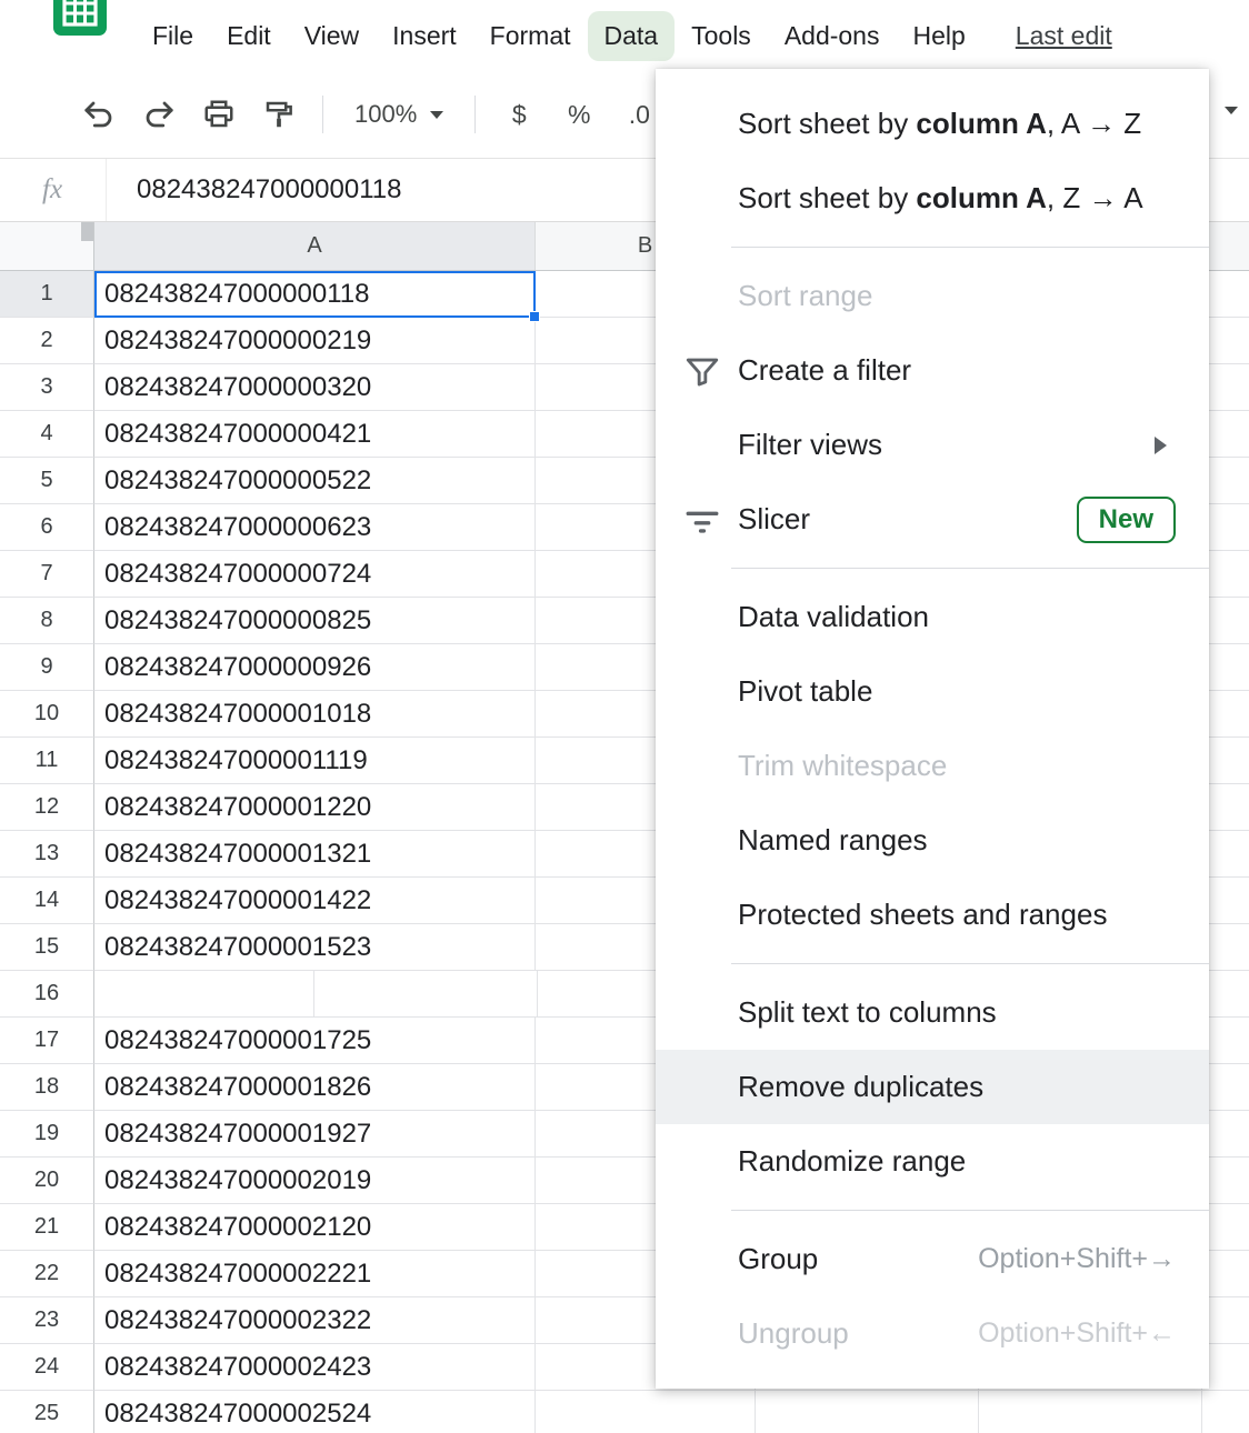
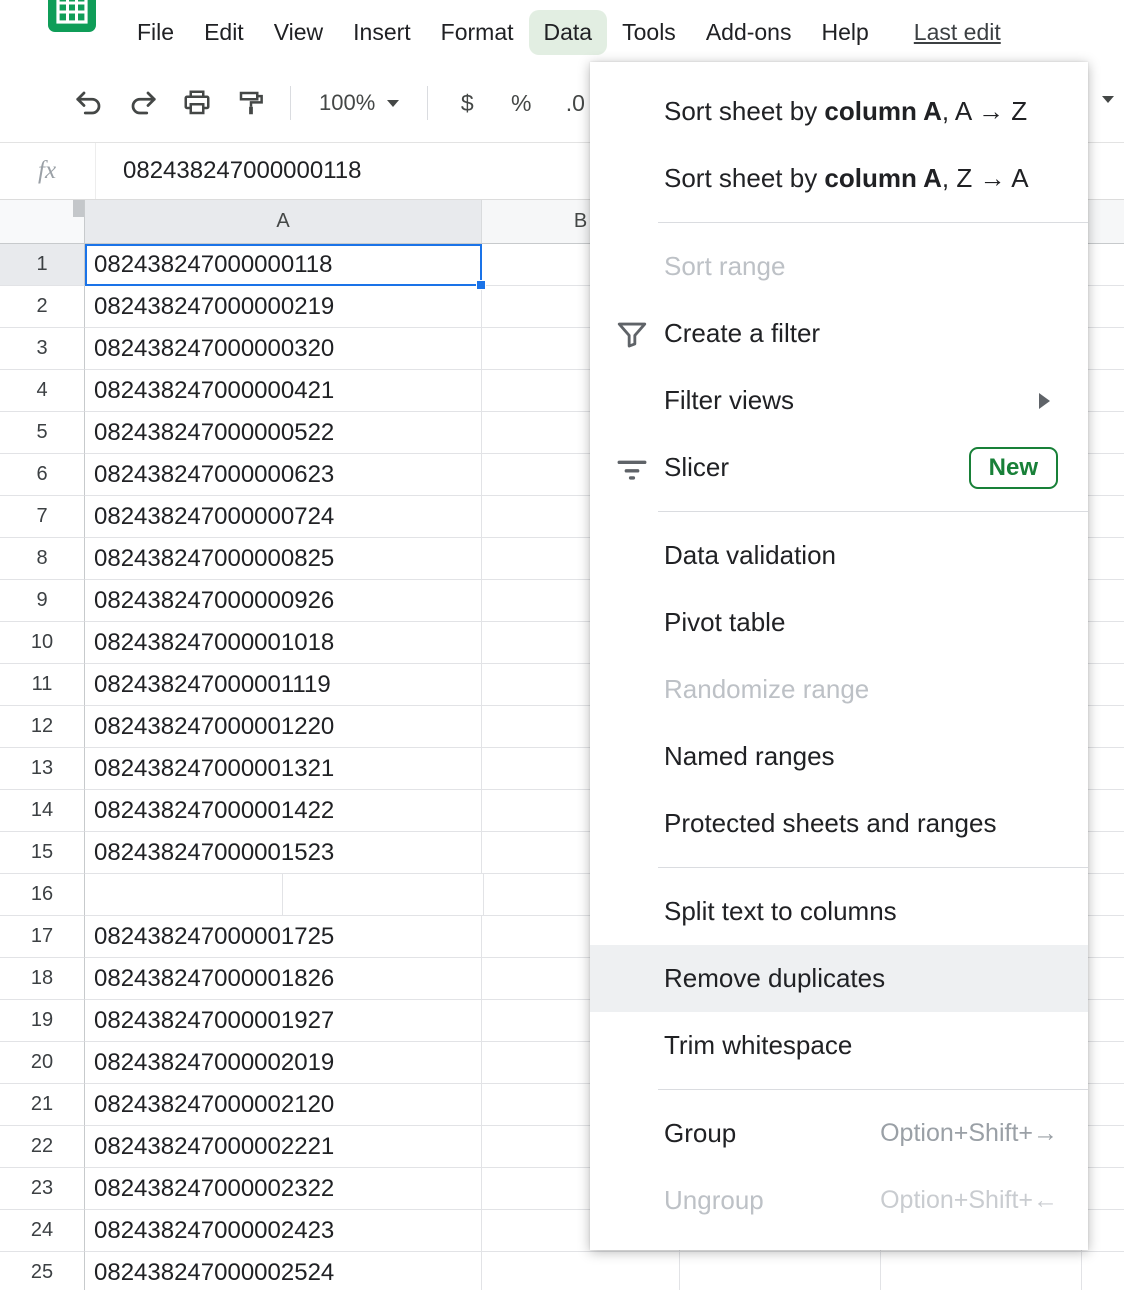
  File
  Edit
  View
  Insert
  Format
  Data
  Tools
  Add-ons
  Help
  Last edit
  100%
  $
  %
  .0
  fx
  082438247000000118
  A
  B
  1
  082438247000000118
  2
  082438247000000219
  3
  082438247000000320
  4
  082438247000000421
  5
  082438247000000522
  6
  082438247000000623
  7
  082438247000000724
  8
  082438247000000825
  9
  082438247000000926
  10
  082438247000001018
  11
  082438247000001119
  12
  082438247000001220
  13
  082438247000001321
  14
  082438247000001422
  15
  082438247000001523
  16
  17
  082438247000001725
  18
  082438247000001826
  19
  082438247000001927
  20
  082438247000002019
  21
  082438247000002120
  22
  082438247000002221
  23
  082438247000002322
  24
  082438247000002423
  25
  082438247000002524
  Sort sheet by column A, A → Z
  Sort sheet by column A, Z → A
  Sort range
  Create a filter
  Filter views
  Slicer
  New
  Data validation
  Pivot table
- Trim whitespace
+ Randomize range
  Named ranges
  Protected sheets and ranges
  Split text to columns
  Remove duplicates
- Randomize range
+ Trim whitespace
  Group
  Option+Shift+→
  Ungroup
  Option+Shift+←
